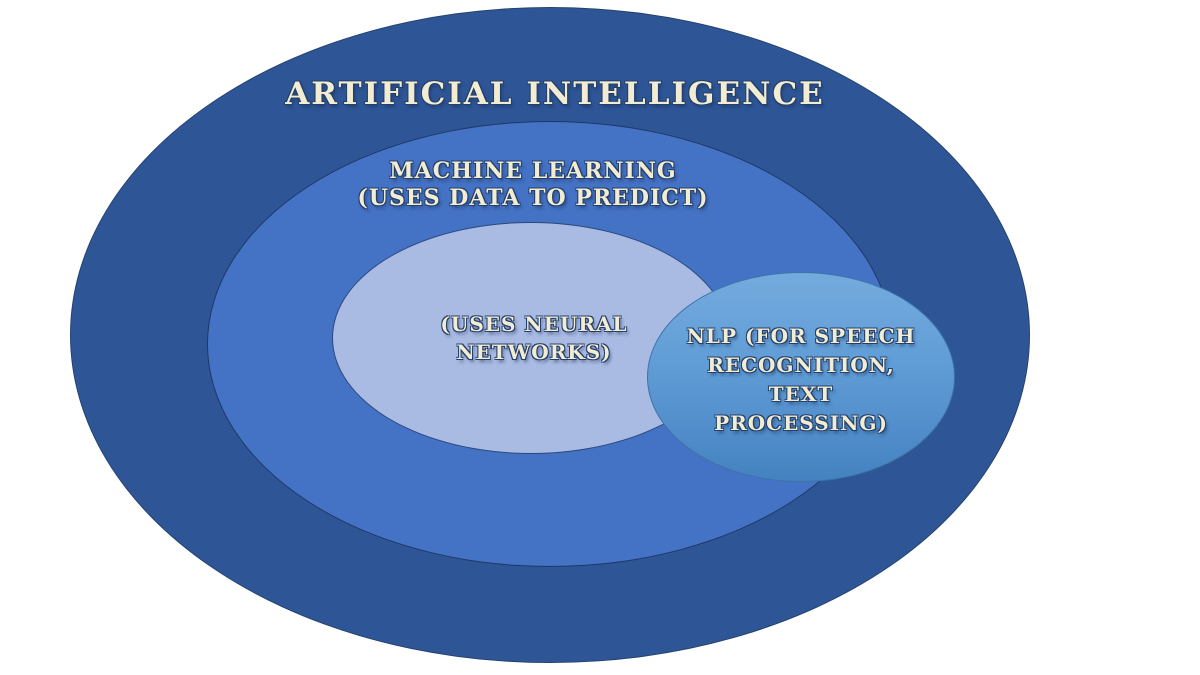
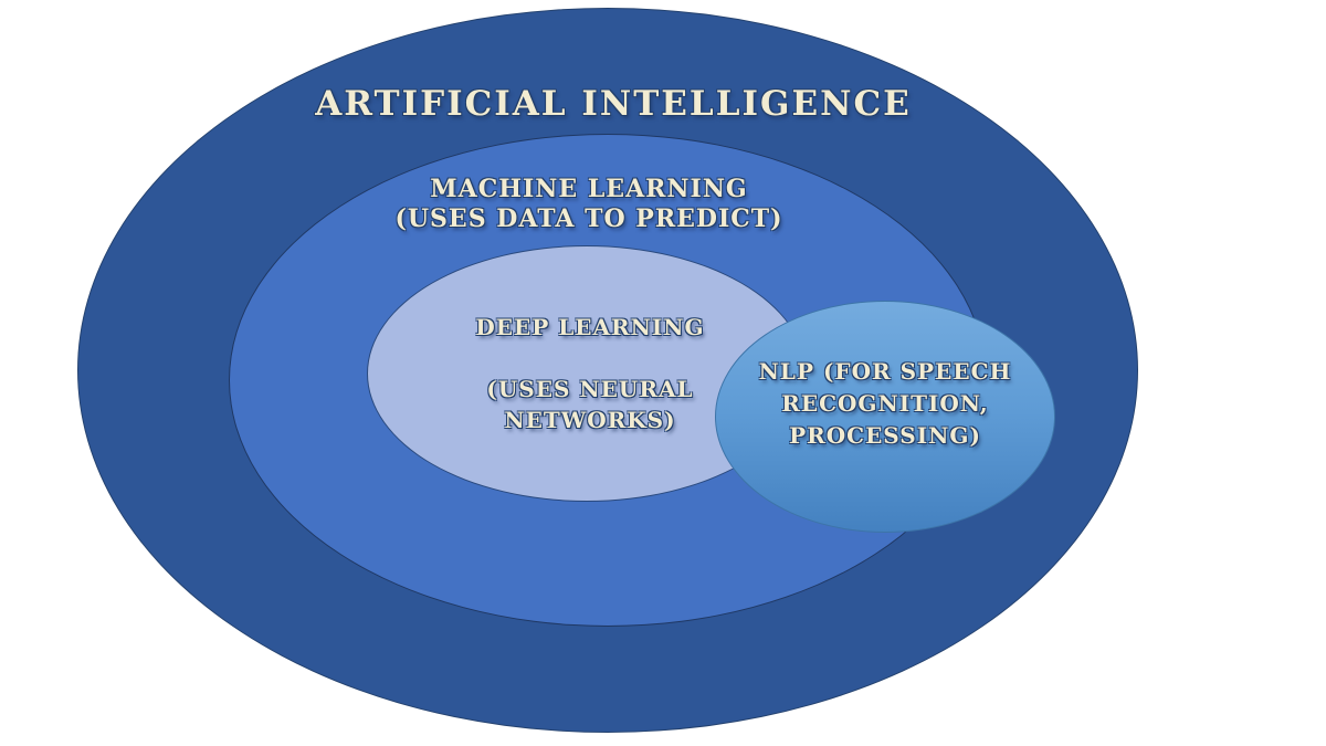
  ARTIFICIAL INTELLIGENCE
  MACHINE LEARNING
  (USES DATA TO PREDICT)
+ DEEP LEARNING
  (USES NEURAL
  NETWORKS)
  NLP (FOR SPEECH
  RECOGNITION,
- TEXT
  PROCESSING)
